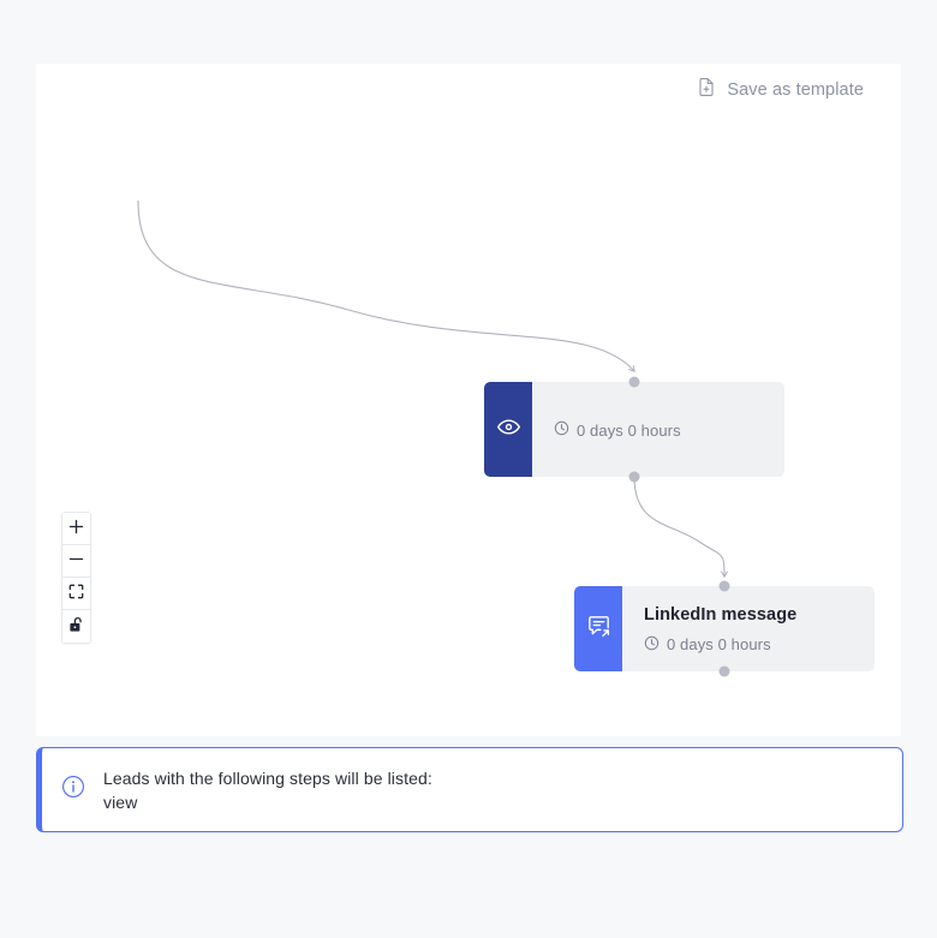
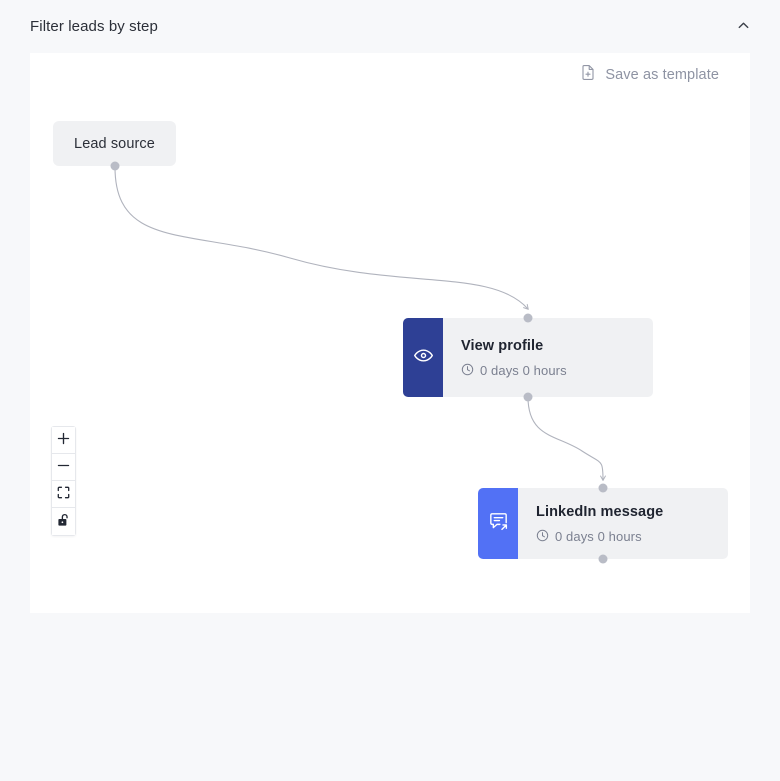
+ Filter leads by step
  Save as template
+ Lead source
+ View profile
  0 days 0 hours
  LinkedIn message
  0 days 0 hours
- Leads with the following steps will be listed:
- view
